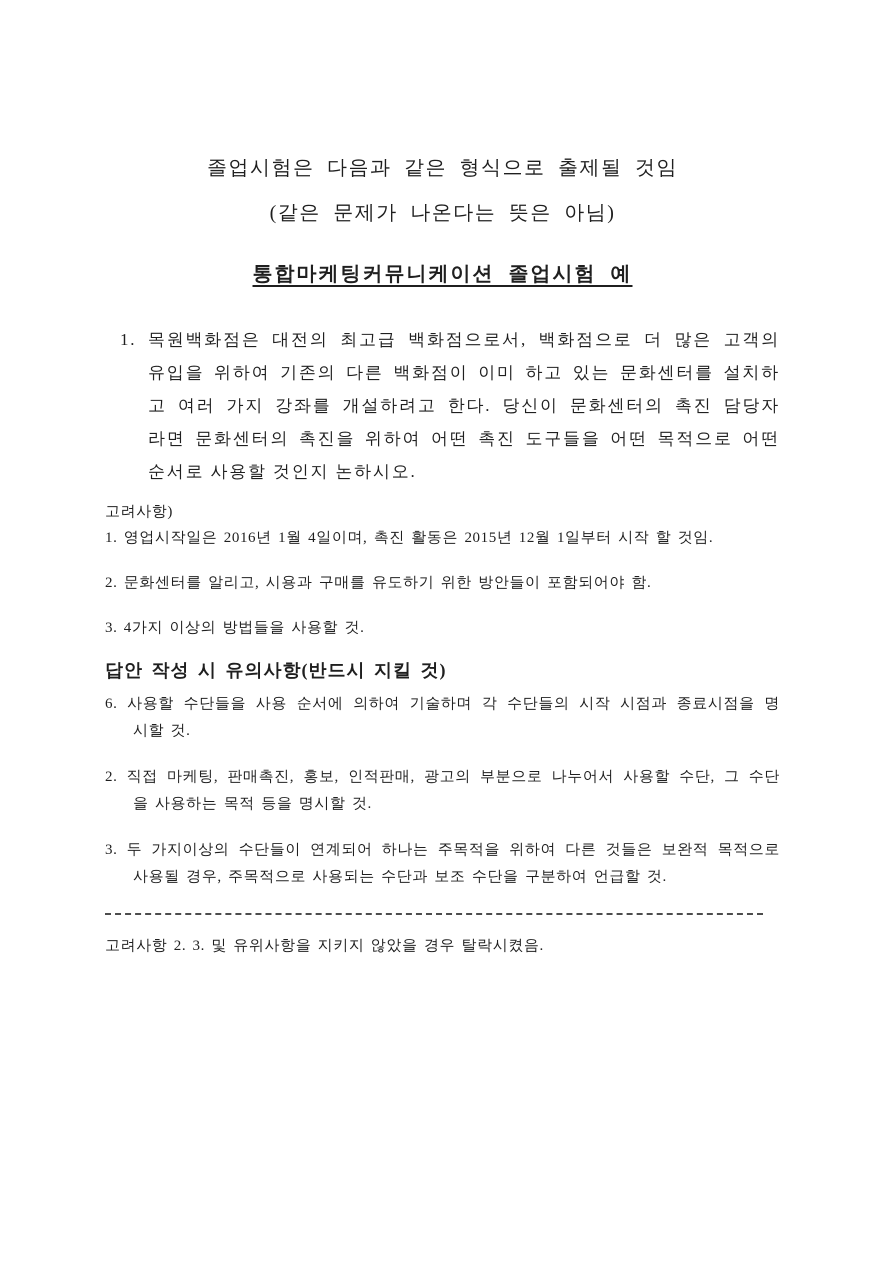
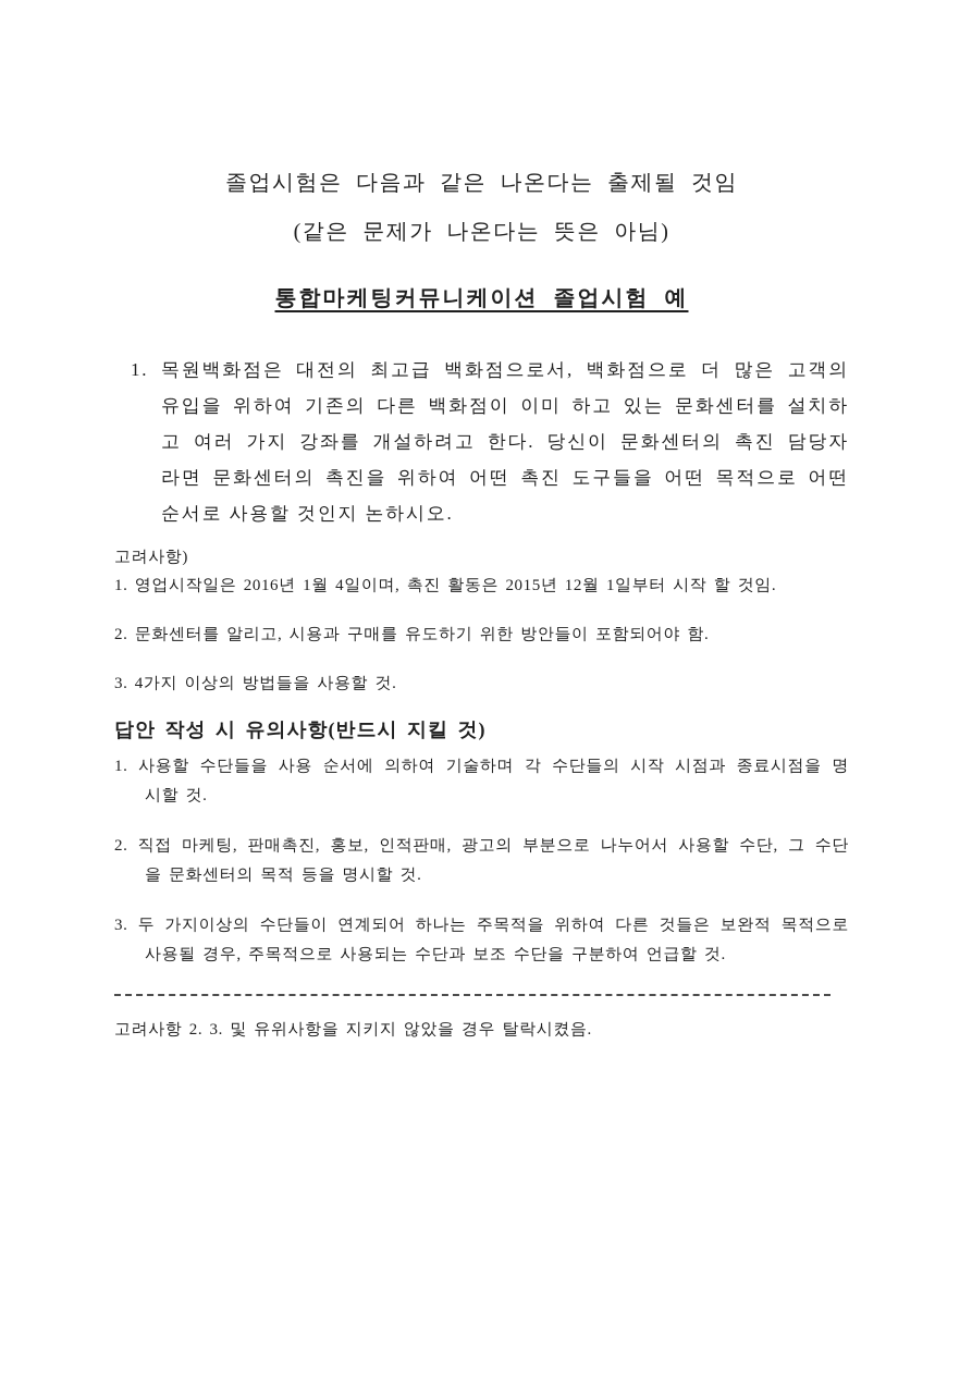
- 졸업시험은 다음과 같은 형식으로 출제될 것임
+ 졸업시험은 다음과 같은 나온다는 출제될 것임
  (같은 문제가 나온다는 뜻은 아님)
  통합마케팅커뮤니케이션 졸업시험 예
  1. 목원백화점은 대전의 최고급 백화점으로서, 백화점으로 더 많은 고객의
  유입을 위하여 기존의 다른 백화점이 이미 하고 있는 문화센터를 설치하
  고 여러 가지 강좌를 개설하려고 한다. 당신이 문화센터의 촉진 담당자
  라면 문화센터의 촉진을 위하여 어떤 촉진 도구들을 어떤 목적으로 어떤
  순서로 사용할 것인지 논하시오.
  고려사항)
  1. 영업시작일은 2016년 1월 4일이며, 촉진 활동은 2015년 12월 1일부터 시작 할 것임.
  2. 문화센터를 알리고, 시용과 구매를 유도하기 위한 방안들이 포함되어야 함.
  3. 4가지 이상의 방법들을 사용할 것.
  답안 작성 시 유의사항(반드시 지킬 것)
- 6. 사용할 수단들을 사용 순서에 의하여 기술하며 각 수단들의 시작 시점과 종료시점을 명
+ 1. 사용할 수단들을 사용 순서에 의하여 기술하며 각 수단들의 시작 시점과 종료시점을 명
  시할 것.
  2. 직접 마케팅, 판매촉진, 홍보, 인적판매, 광고의 부분으로 나누어서 사용할 수단, 그 수단
- 을 사용하는 목적 등을 명시할 것.
+ 을 문화센터의 목적 등을 명시할 것.
  3. 두 가지이상의 수단들이 연계되어 하나는 주목적을 위하여 다른 것들은 보완적 목적으로
  사용될 경우, 주목적으로 사용되는 수단과 보조 수단을 구분하여 언급할 것.
  고려사항 2. 3. 및 유위사항을 지키지 않았을 경우 탈락시켰음.
